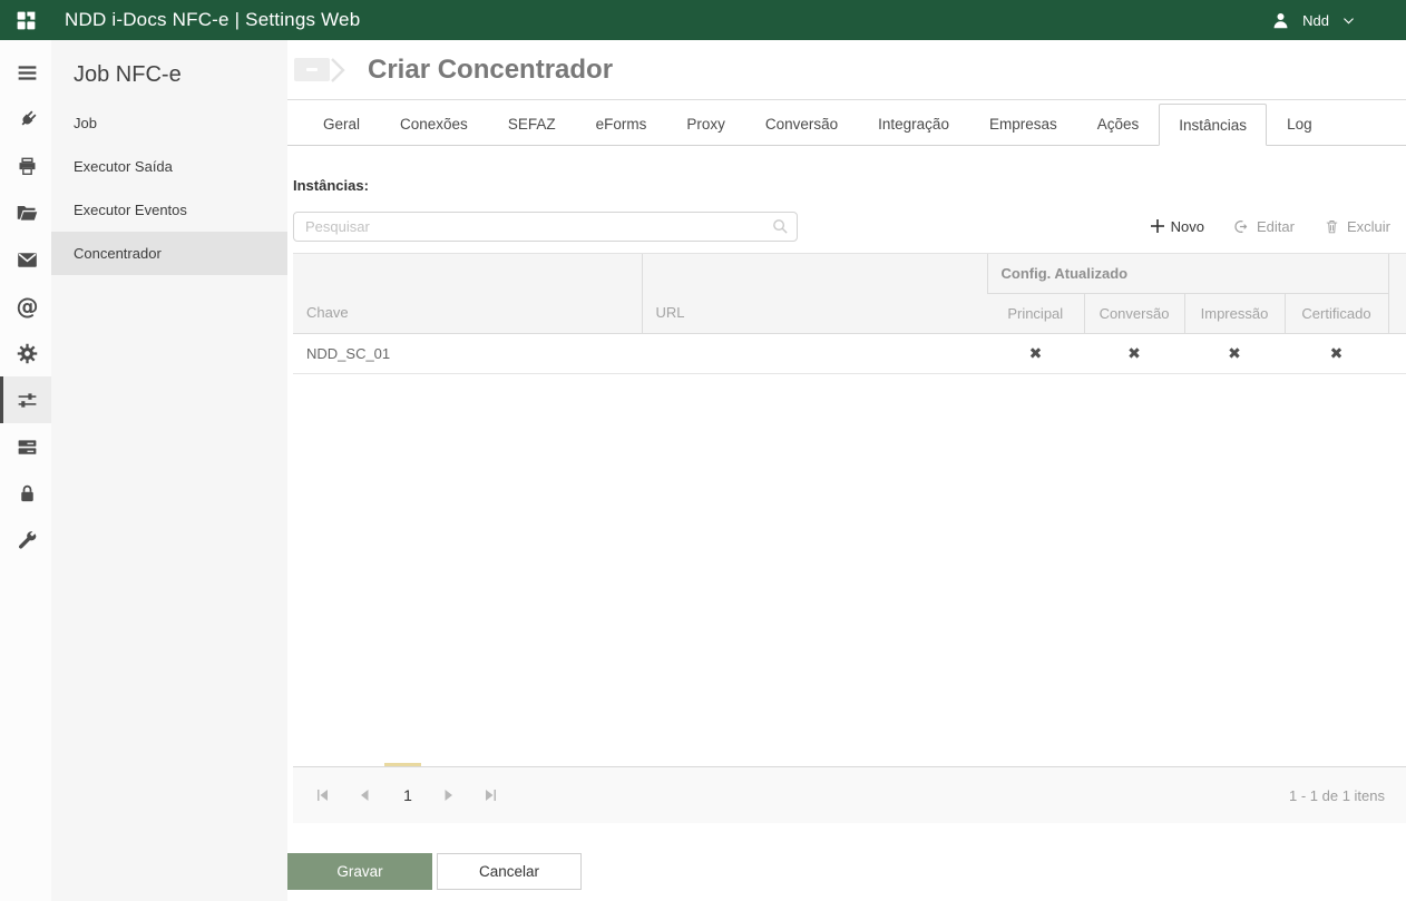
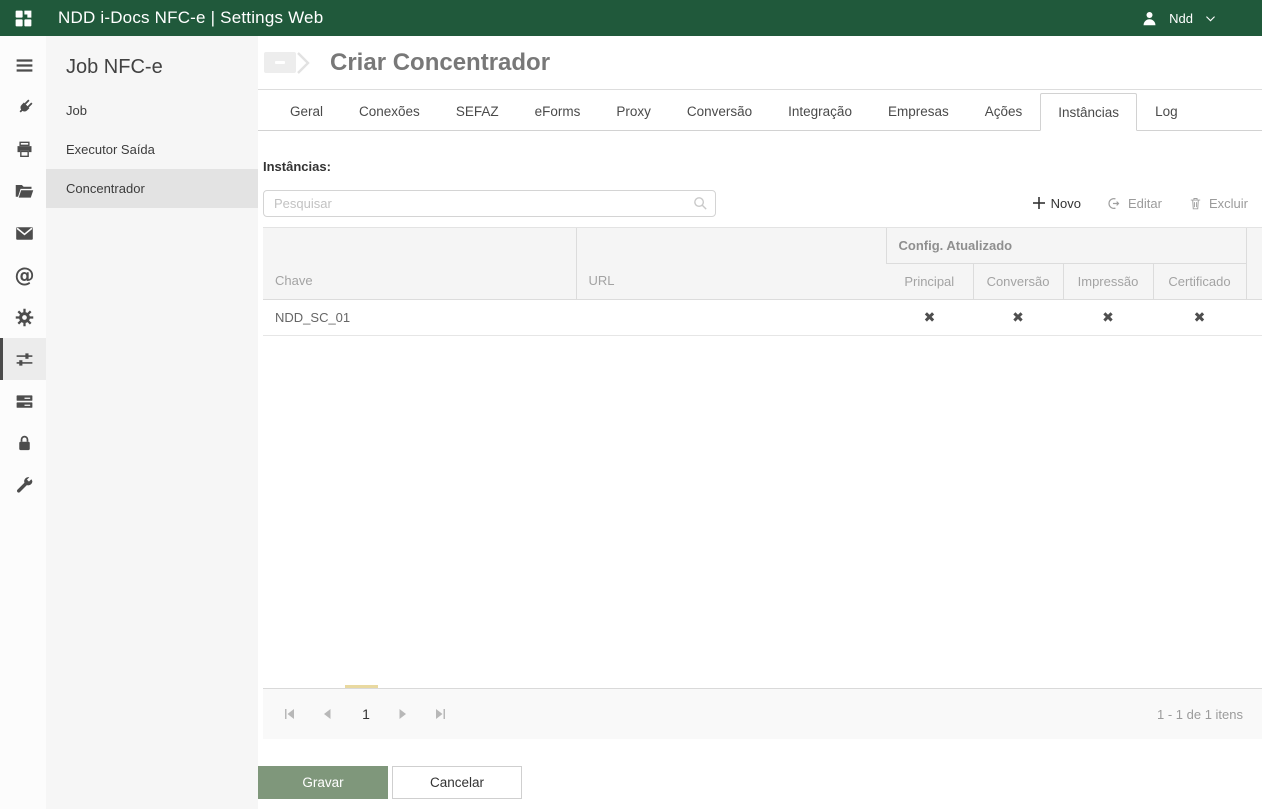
  NDD i-Docs NFC-e | Settings Web
  Ndd
  @
  Job NFC-e
  Job
  Executor Saída
- Executor Eventos
  Concentrador
  Criar Concentrador
  Geral
  Conexões
  SEFAZ
  eForms
  Proxy
  Conversão
  Integração
  Empresas
  Ações
  Instâncias
  Log
  Instâncias:
  Pesquisar
  Novo
  Editar
  Excluir
  Chave	URL	Config. Atualizado
  Principal	Conversão	Impressão	Certificado
  NDD_SC_01		✖	✖	✖	✖
  1
  1 - 1 de 1 itens
  Gravar
  Cancelar
